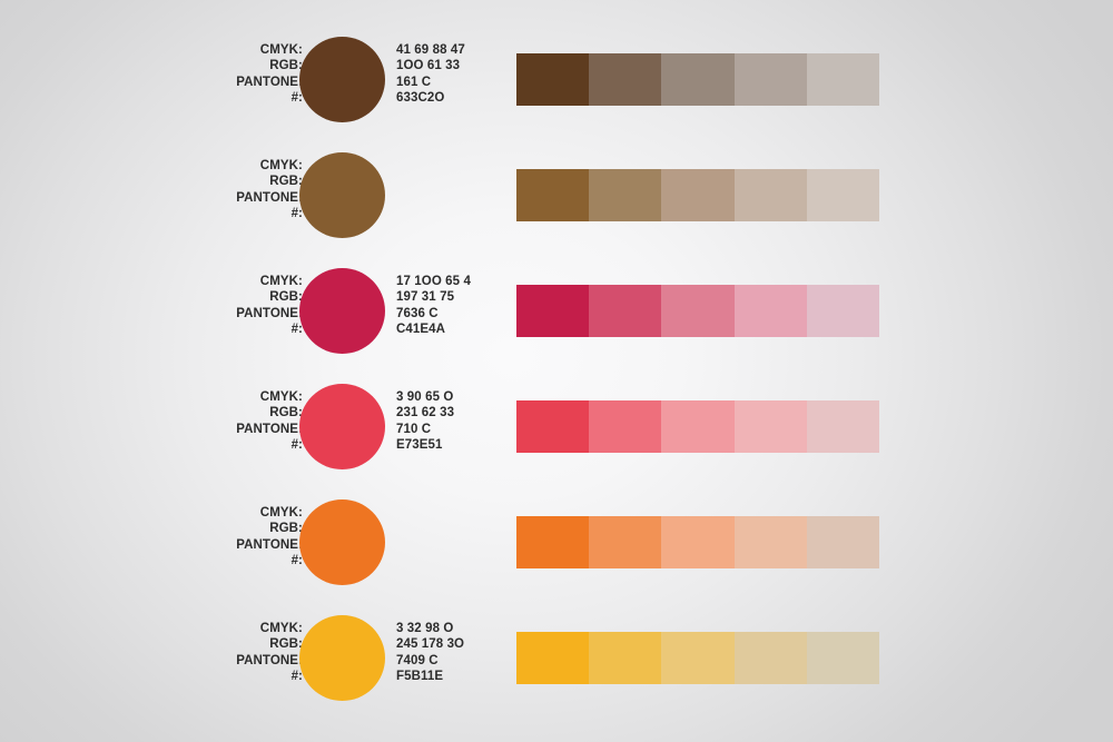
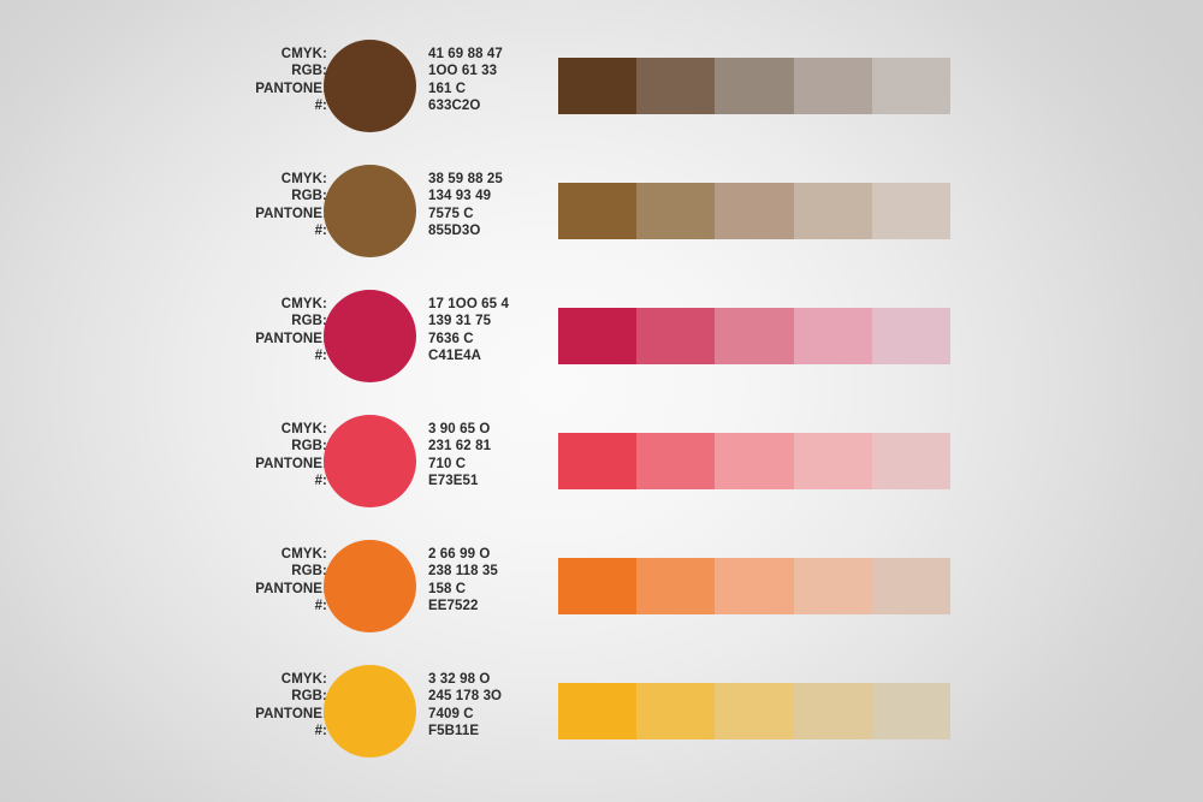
  CMYK:
  RGB
  PANTONE
  #:
  41 69 88 47
  1OO 61 33
  161 C
  633C2O
  CMYK:
  RGB
  PANTONE
  #:
+ 38 59 88 25
+ 134 93 49
+ 7575 C
+ 855D3O
  CMYK:
  RGB
  PANTONE
  #:
  17 1OO 65 4
- 197 31 75
+ 139 31 75
  7636 C
  C41E4A
  CMYK:
  RGB
  PANTONE
  #:
  3 90 65 O
- 231 62 33
+ 231 62 81
  710 C
  E73E51
  CMYK:
  RGB
  PANTONE
  #:
+ 2 66 99 O
+ 238 118 35
+ 158 C
+ EE7522
  CMYK:
  RGB
  PANTONE
  #:
  3 32 98 O
  245 178 3O
  7409 C
  F5B11E
